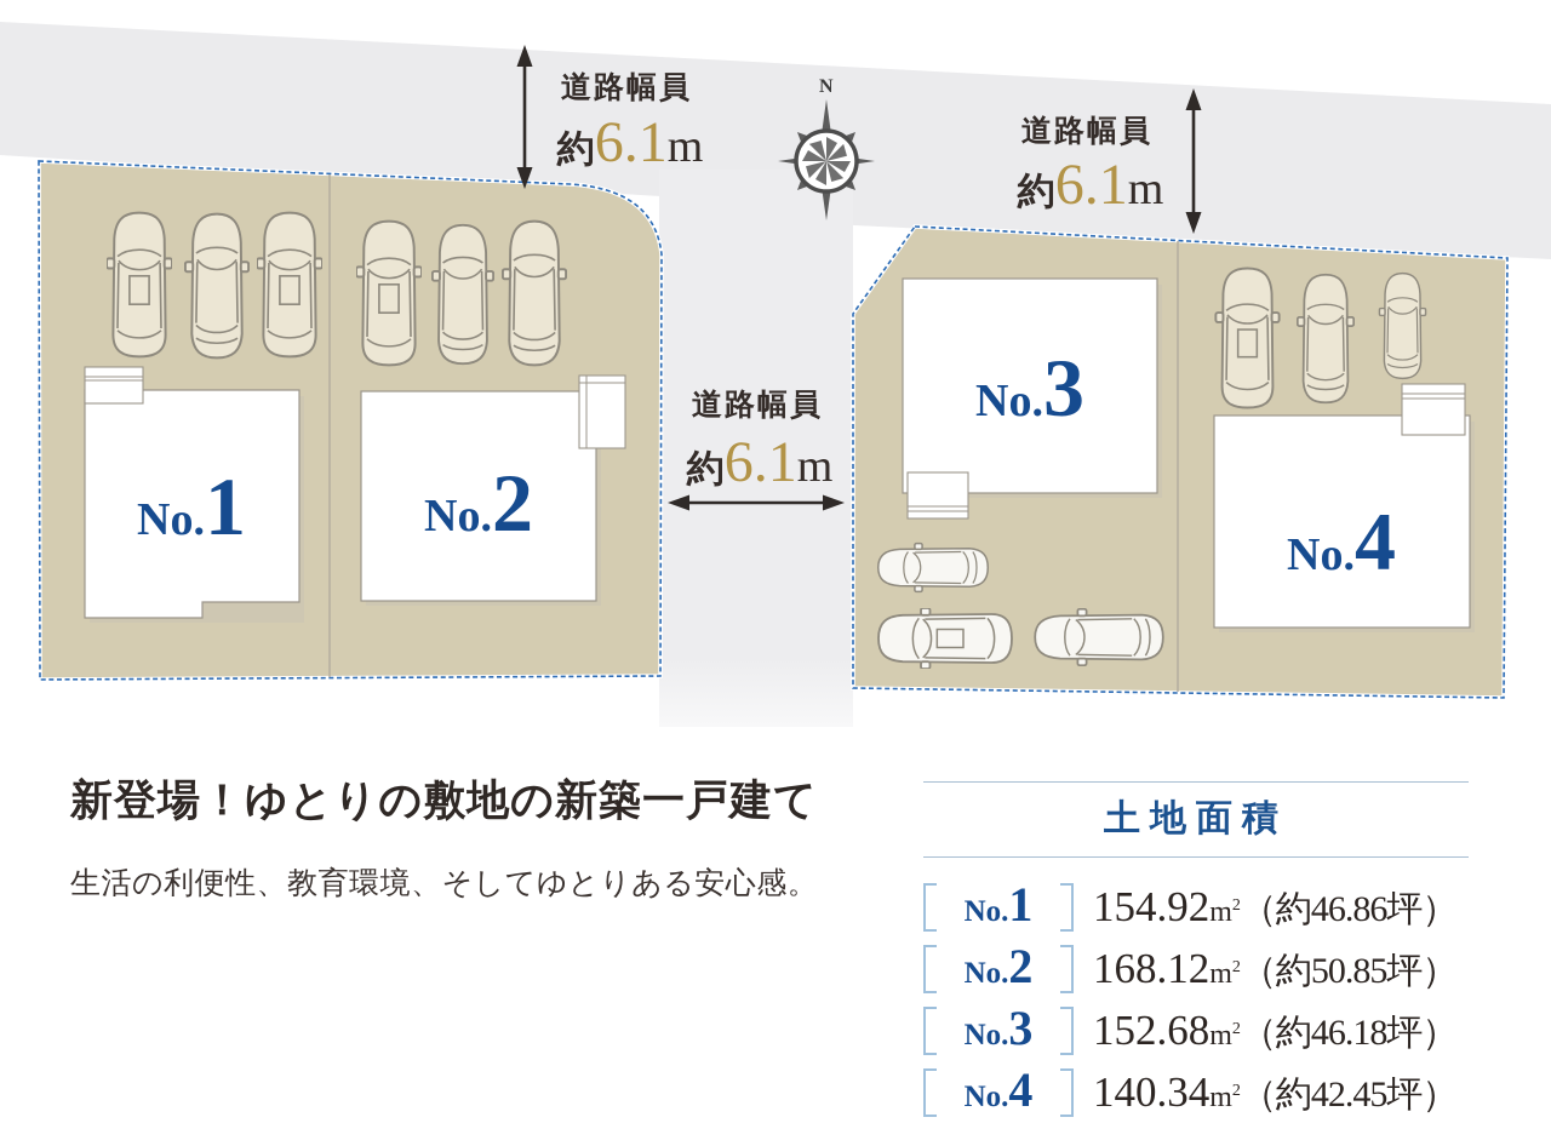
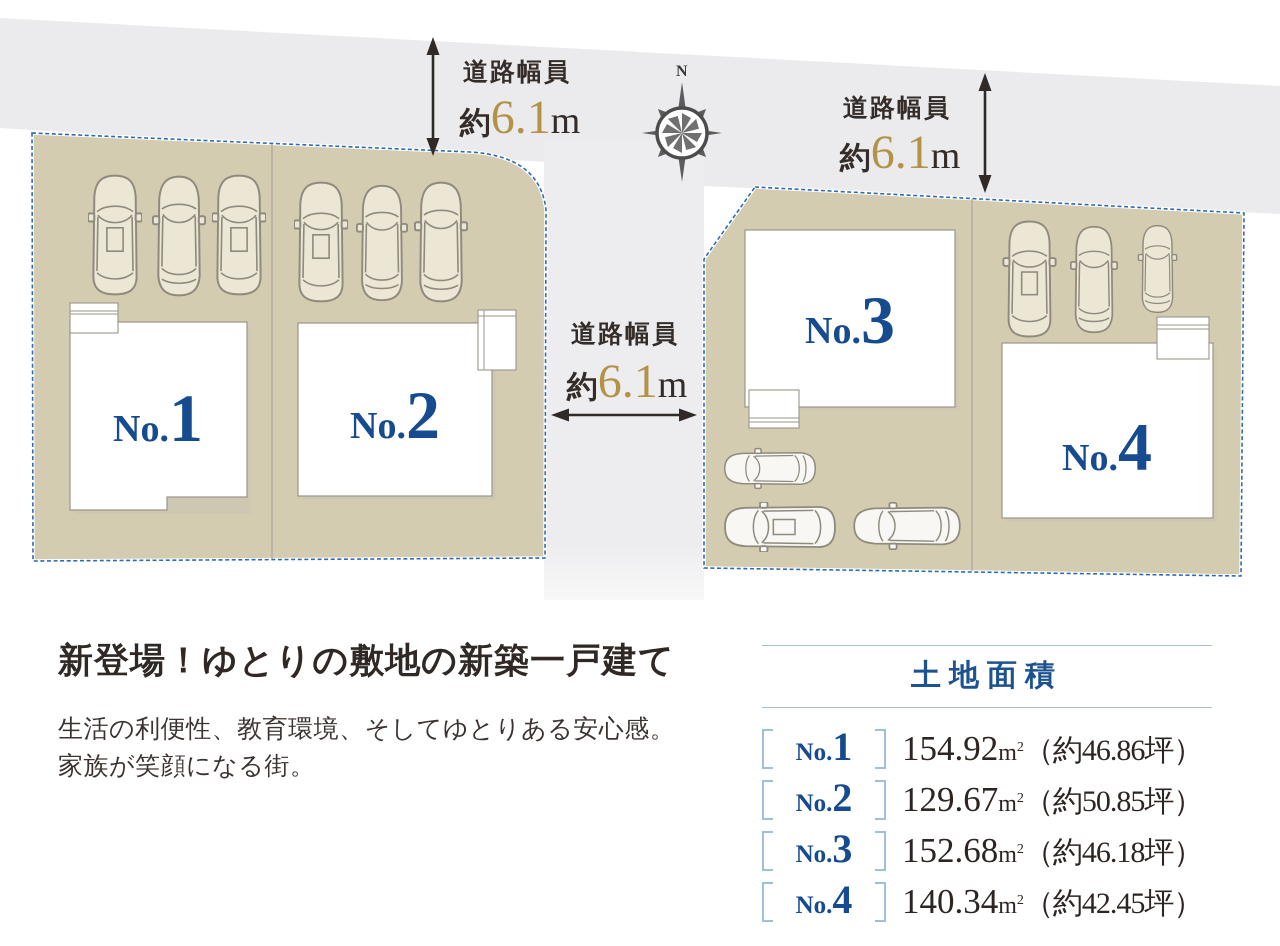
  No.1
  No.2
  No.3
  No.4
  N
  道路幅員
  約6.1m
  道路幅員
  約6.1m
  道路幅員
  約6.1m
  新登場！ゆとりの敷地の新築一戸建て
  生活の利便性、教育環境、そしてゆとりある安心感。
+ 家族が笑顔になる街。
  土地面積
  No.1
  154.92m2（約46.86坪）
  No.2
- 168.12m2（約50.85坪）
+ 129.67m2（約50.85坪）
  No.3
  152.68m2（約46.18坪）
  No.4
  140.34m2（約42.45坪）
